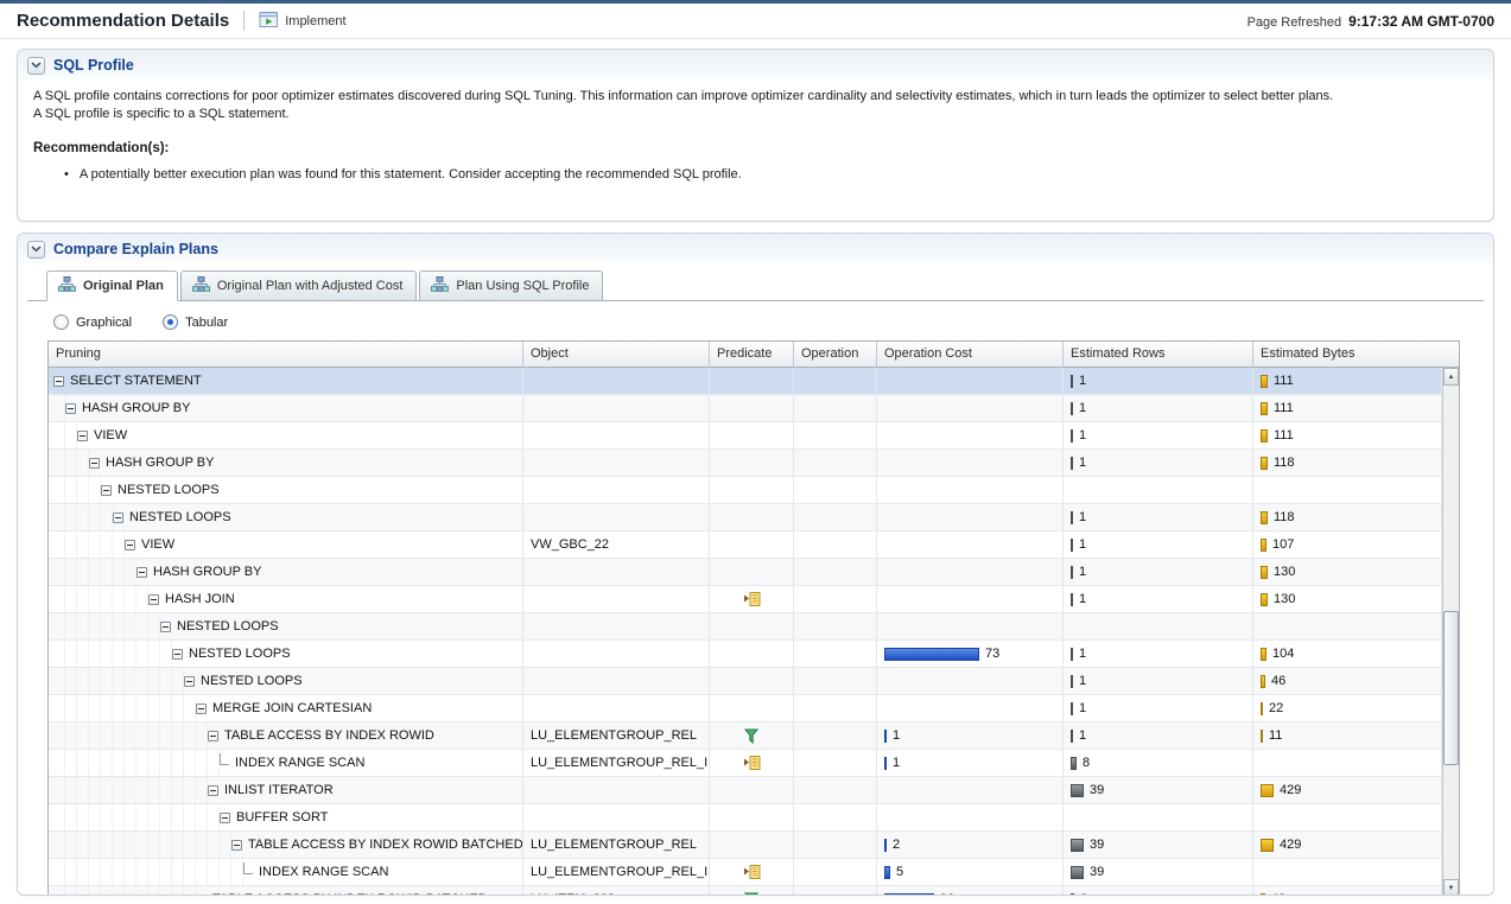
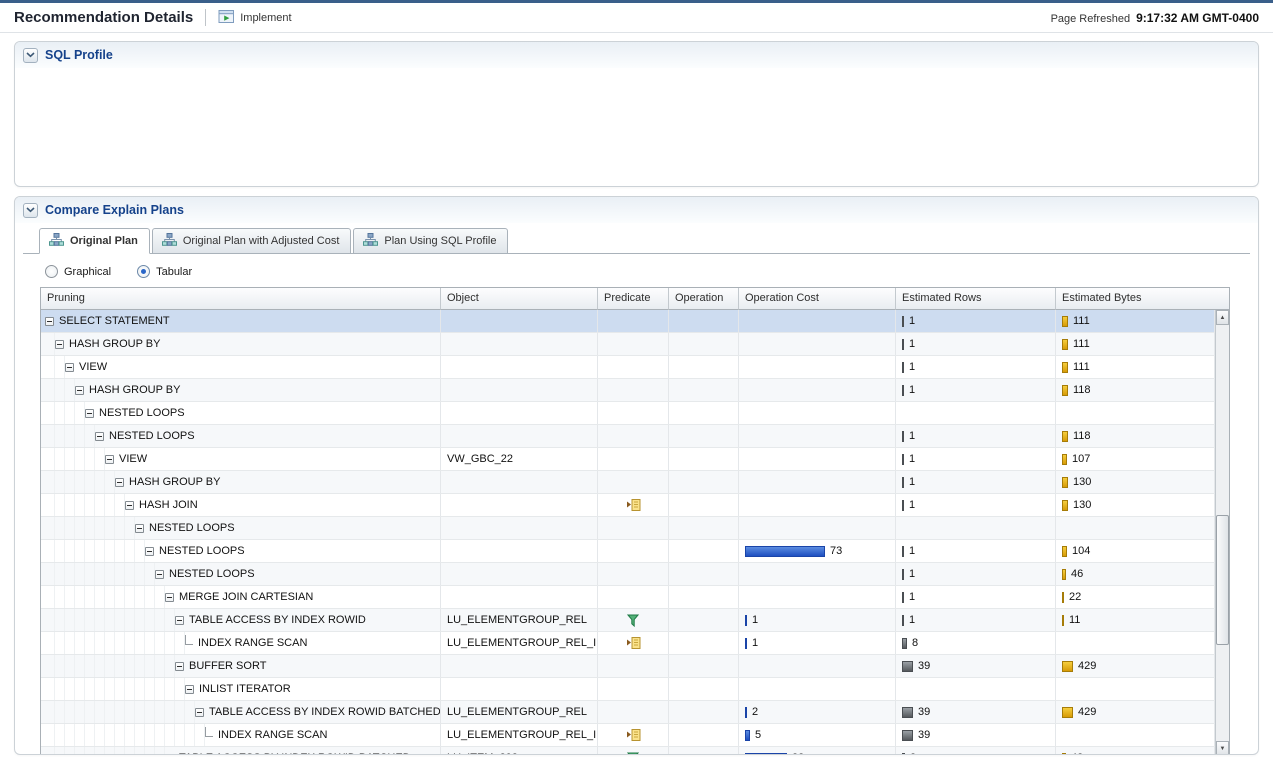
  Recommendation Details
  Implement
  Page Refreshed
- 9:17:32 AM GMT-0700
+ 9:17:32 AM GMT-0400
  SQL Profile
- A SQL profile contains corrections for poor optimizer estimates discovered during SQL Tuning. This information can improve optimizer cardinality and selectivity estimates, which in turn leads the optimizer to select better plans.
- A SQL profile is specific to a SQL statement.
- Recommendation(s):
- A potentially better execution plan was found for this statement. Consider accepting the recommended SQL profile.
  Compare Explain Plans
  Original Plan
  Original Plan with Adjusted Cost
  Plan Using SQL Profile
  Graphical
  Tabular
  Pruning
  Object
  Predicate
  Operation
  Operation Cost
  Estimated Rows
  Estimated Bytes
  SELECT STATEMENT
  1
  111
  HASH GROUP BY
  1
  111
  VIEW
  1
  111
  HASH GROUP BY
  1
  118
  NESTED LOOPS
  NESTED LOOPS
  1
  118
  VIEW
  VW_GBC_22
  1
  107
  HASH GROUP BY
  1
  130
  HASH JOIN
  1
  130
  NESTED LOOPS
  NESTED LOOPS
  73
  1
  104
  NESTED LOOPS
  1
  46
  MERGE JOIN CARTESIAN
  1
  22
  TABLE ACCESS BY INDEX ROWID
  LU_ELEMENTGROUP_REL
  1
  1
  11
  INDEX RANGE SCAN
  LU_ELEMENTGROUP_REL_I
  1
  8
- INLIST ITERATOR
+ BUFFER SORT
  39
  429
- BUFFER SORT
+ INLIST ITERATOR
  TABLE ACCESS BY INDEX ROWID BATCHED
  LU_ELEMENTGROUP_REL
  2
  39
  429
  INDEX RANGE SCAN
  LU_ELEMENTGROUP_REL_I
  5
  39
